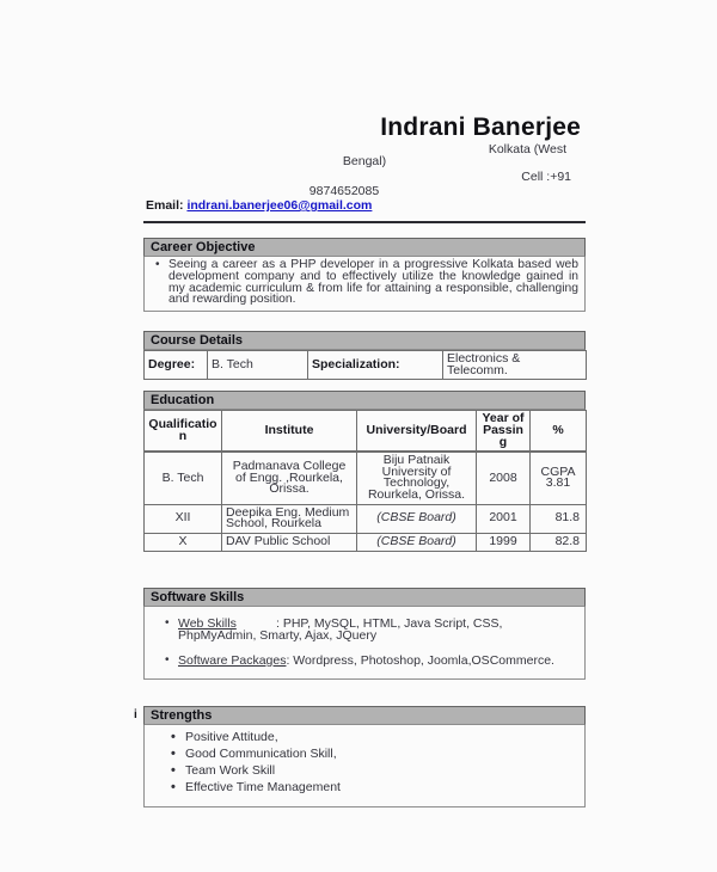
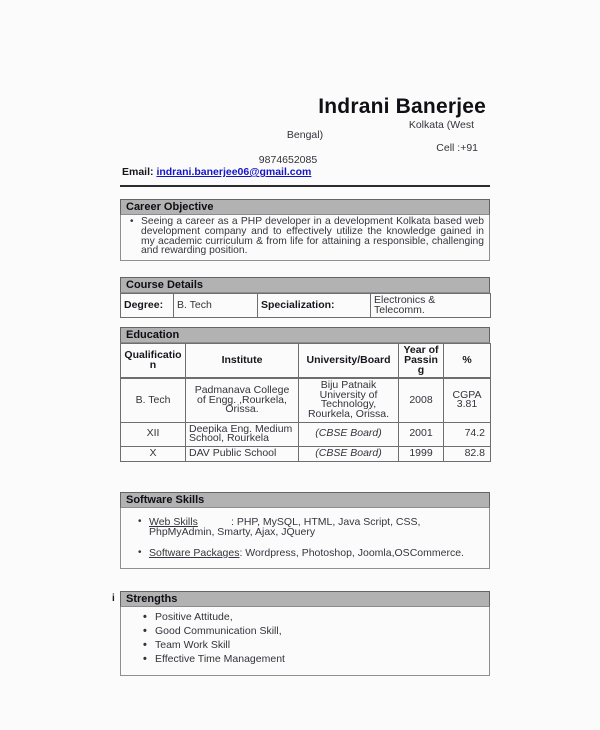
  Indrani Banerjee
  Kolkata (West
  Bengal)
  Cell :+91
  9874652085
  Email: indrani.banerjee06@gmail.com
  Career Objective
- Seeing a career as a PHP developer in a progressive Kolkata based web development company and to effectively utilize the knowledge gained in my academic curriculum & from life for attaining a responsible, challenging and rewarding position.
+ Seeing a career as a PHP developer in a development Kolkata based web development company and to effectively utilize the knowledge gained in my academic curriculum & from life for attaining a responsible, challenging and rewarding position.
  Course Details
  Degree:	B. Tech	Specialization:	Electronics & Telecomm.
  Education
  Qualification	Institute	University/Board	Year of Passing	%
  B. Tech	Padmanava College of Engg. ,Rourkela, Orissa.	Biju Patnaik University of Technology, Rourkela, Orissa.	2008	CGPA 3.81
- XII	Deepika Eng. Medium School, Rourkela	(CBSE Board)	2001	81.8
+ XII	Deepika Eng. Medium School, Rourkela	(CBSE Board)	2001	74.2
  X	DAV Public School	(CBSE Board)	1999	82.8
  Software Skills
  Web Skills : PHP, MySQL, HTML, Java Script, CSS, PhpMyAdmin, Smarty, Ajax, JQuery
  Software Packages: Wordpress, Photoshop, Joomla,OSCommerce.
  i
  Strengths
  Positive Attitude,
  Good Communication Skill,
  Team Work Skill
  Effective Time Management
